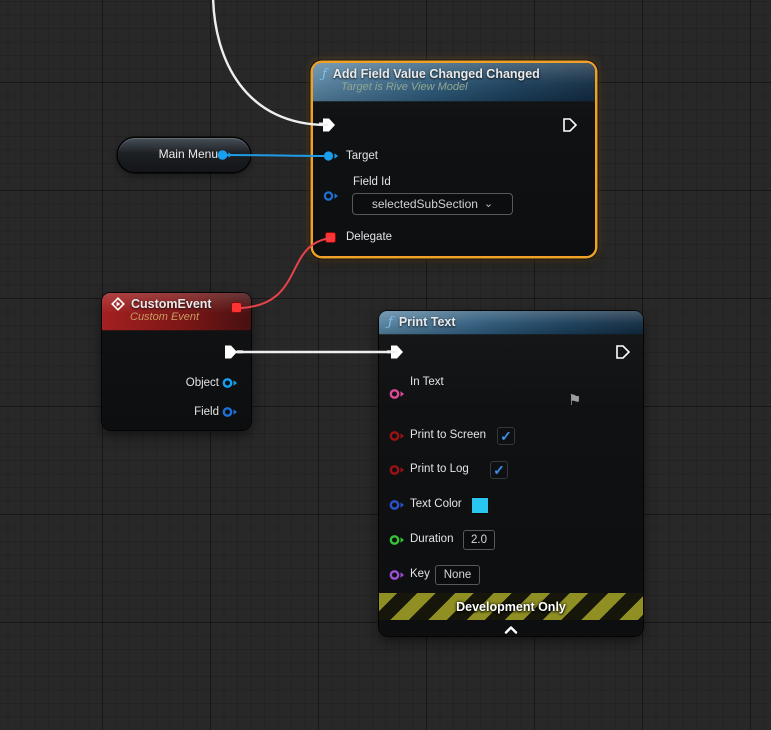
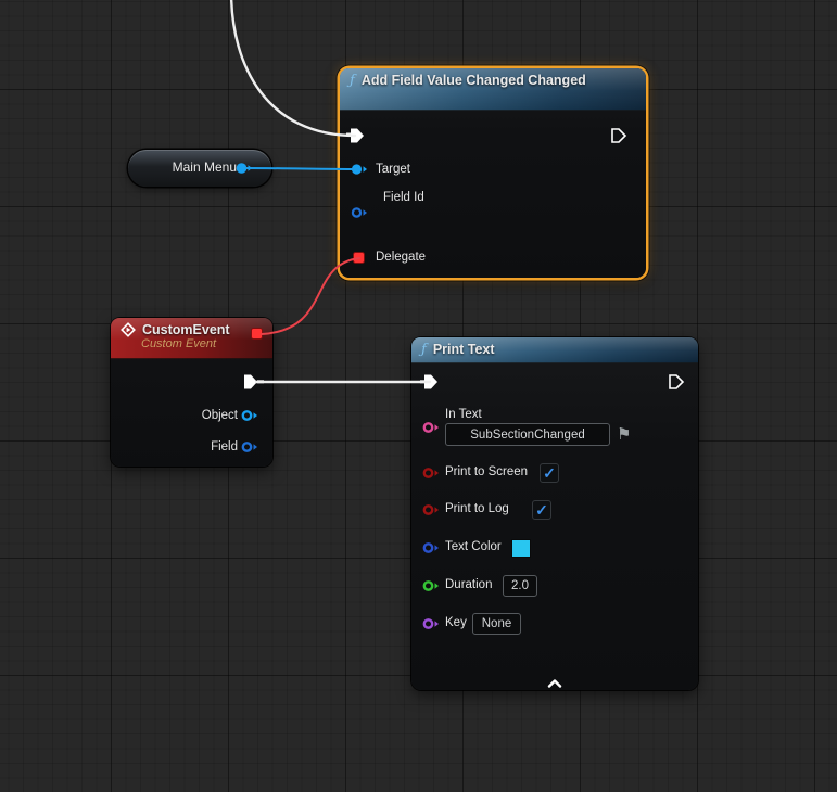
  ƒ
  Add Field Value Changed Changed
- Target is Rive View Model
  Target
  Field Id
- selectedSubSection
- ⌄
  Delegate
  Main Menu
  CustomEvent
  Custom Event
  Object
  Field
  ƒ
  Print Text
  In Text
+ SubSectionChanged
  ⚑
  Print to Screen
  ✓
  Print to Log
  ✓
  Text Color
  Duration
  2.0
  Key
  None
- Development Only
